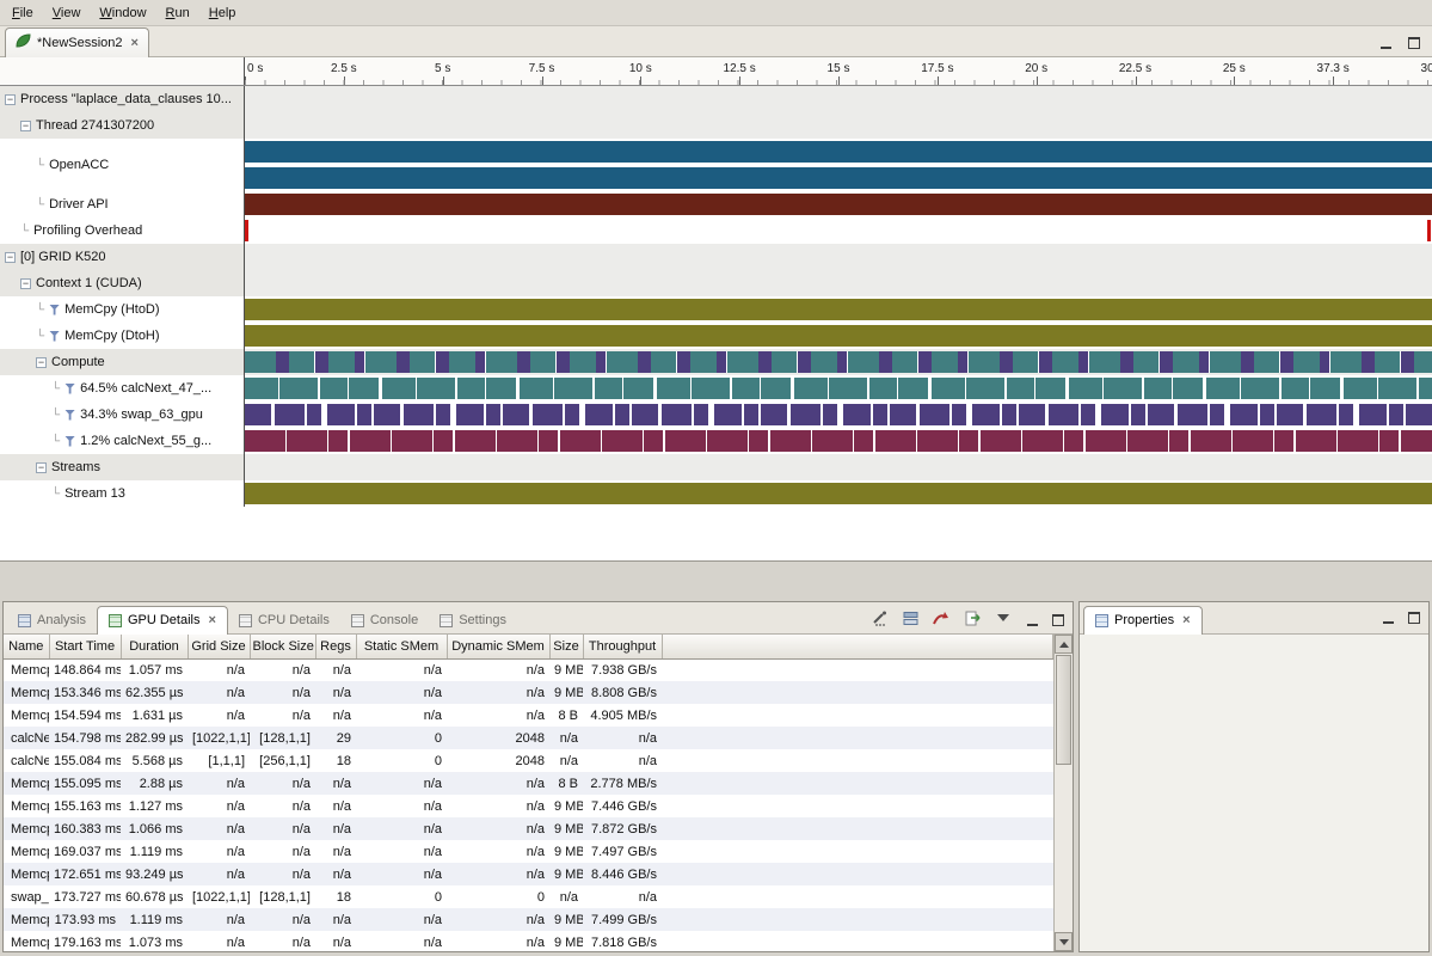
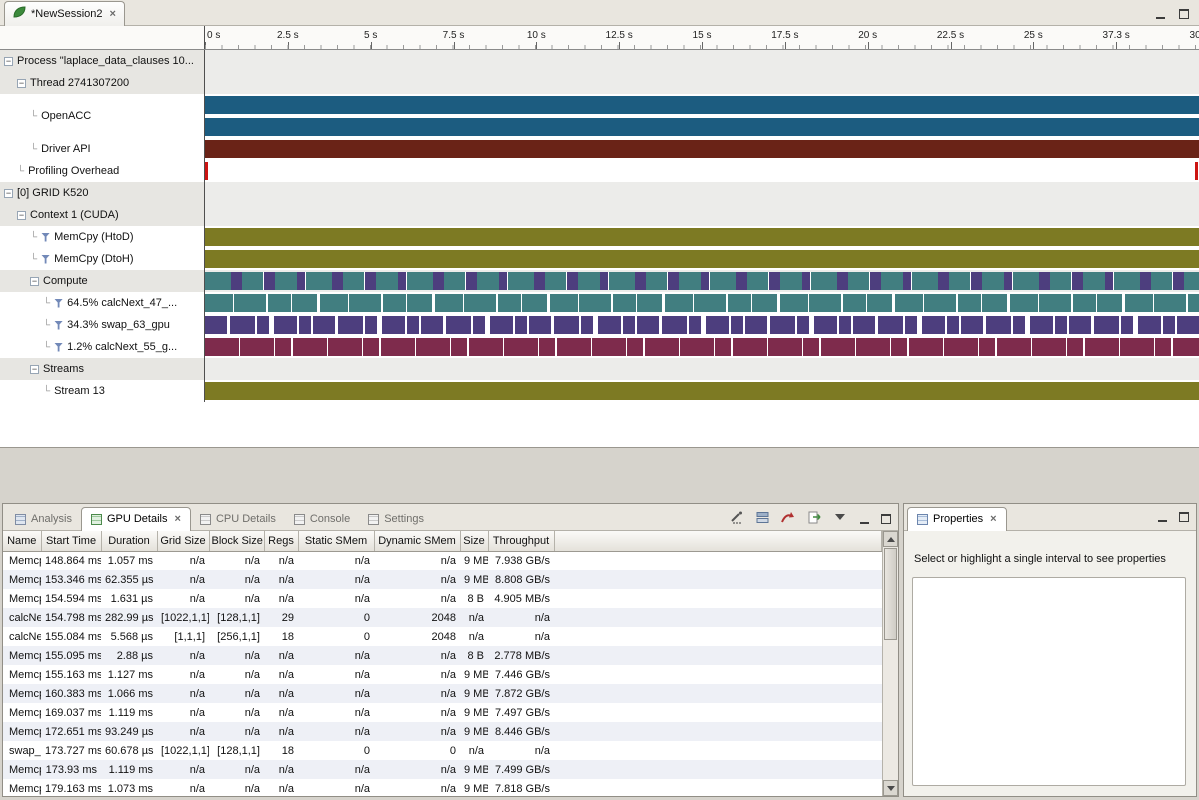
- File
- View
- Window
- Run
- Help
  *NewSession2
  ×
  0 s
  2.5 s
  5 s
  7.5 s
  10 s
  12.5 s
  15 s
  17.5 s
  20 s
  22.5 s
  25 s
  37.3 s
  −
  Process "laplace_data_clauses 10...
  −
  Thread 2741307200
  └
  OpenACC
  └
  Driver API
  └
  Profiling Overhead
  −
  [0] GRID K520
  −
  Context 1 (CUDA)
  └
  MemCpy (HtoD)
  └
  MemCpy (DtoH)
  −
  Compute
  └
  64.5% calcNext_47_...
  └
  34.3% swap_63_gpu
  └
  1.2% calcNext_55_g...
  −
  Streams
  └
  Stream 13
  Analysis
  GPU Details
  ×
  CPU Details
  Console
  Settings
  Name	Start Time	Duration	Grid Size	Block Size	Regs	Static SMem	Dynamic SMem	Size	Throughput
  Memc	148.864 ms	1.057 ms	n/a	n/a	n/a	n/a	n/a	9 MB	7.938 GB/s
  Memc	153.346 ms	62.355 µs	n/a	n/a	n/a	n/a	n/a	9 MB	8.808 GB/s
  Memc	154.594 ms	1.631 µs	n/a	n/a	n/a	n/a	n/a	8 B	4.905 MB/s
  calcNe	154.798 ms	282.99 µs	[1022,1,1]	[128,1,1]	29	0	2048	n/a	n/a
  calcNe	155.084 ms	5.568 µs	[1,1,1]	[256,1,1]	18	0	2048	n/a	n/a
  Memc	155.095 ms	2.88 µs	n/a	n/a	n/a	n/a	n/a	8 B	2.778 MB/s
  Memc	155.163 ms	1.127 ms	n/a	n/a	n/a	n/a	n/a	9 MB	7.446 GB/s
  Memc	160.383 ms	1.066 ms	n/a	n/a	n/a	n/a	n/a	9 MB	7.872 GB/s
  Memc	169.037 ms	1.119 ms	n/a	n/a	n/a	n/a	n/a	9 MB	7.497 GB/s
  Memc	172.651 ms	93.249 µs	n/a	n/a	n/a	n/a	n/a	9 MB	8.446 GB/s
  swap_	173.727 ms	60.678 µs	[1022,1,1]	[128,1,1]	18	0	0	n/a	n/a
  Memc	173.93 ms	1.119 ms	n/a	n/a	n/a	n/a	n/a	9 MB	7.499 GB/s
  Memc	179.163 ms	1.073 ms	n/a	n/a	n/a	n/a	n/a	9 MB	7.818 GB/s
  Properties
  ×
+ Select or highlight a single interval to see properties
